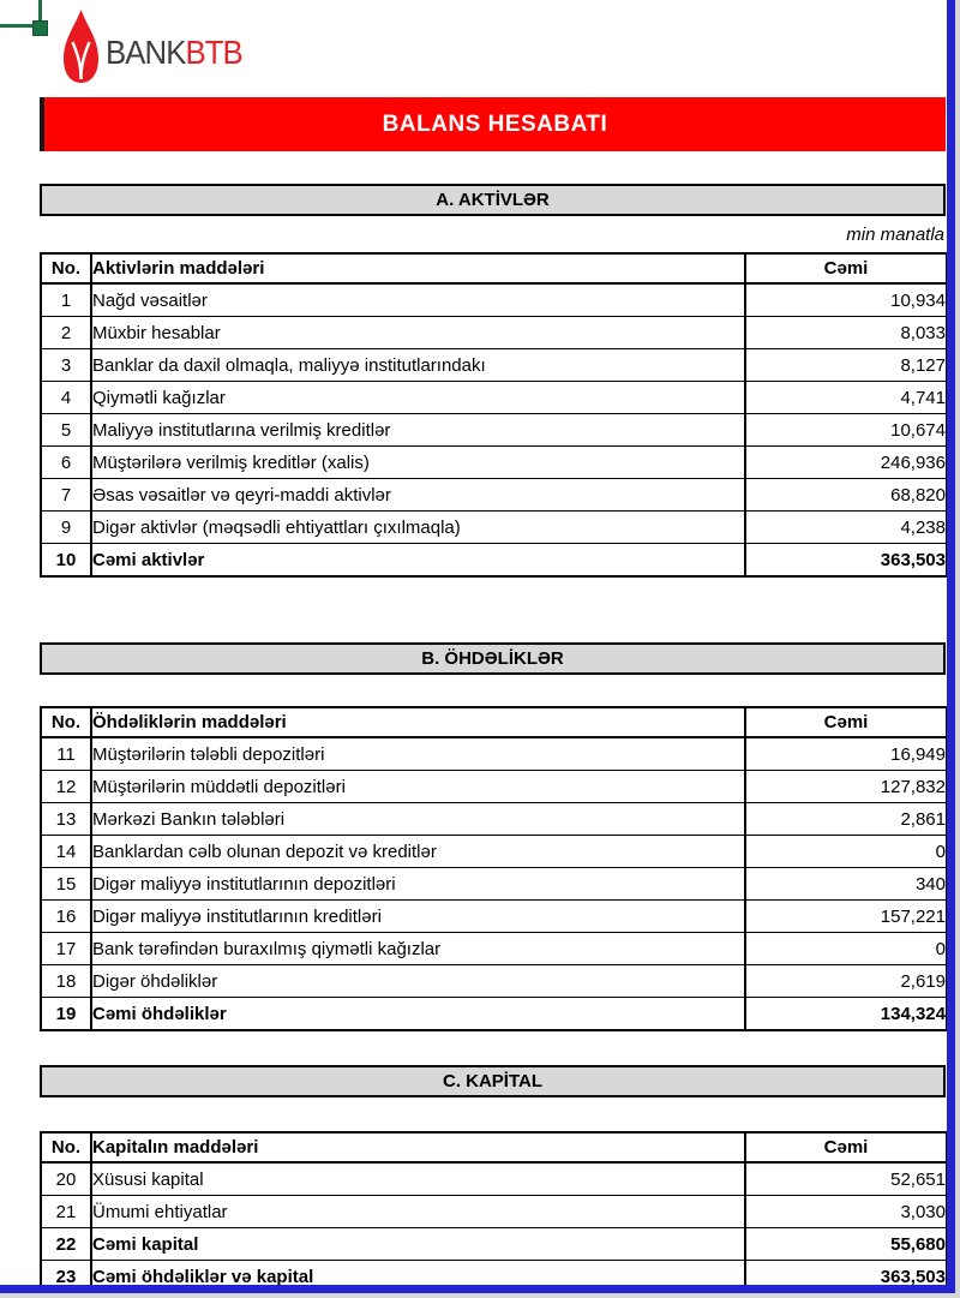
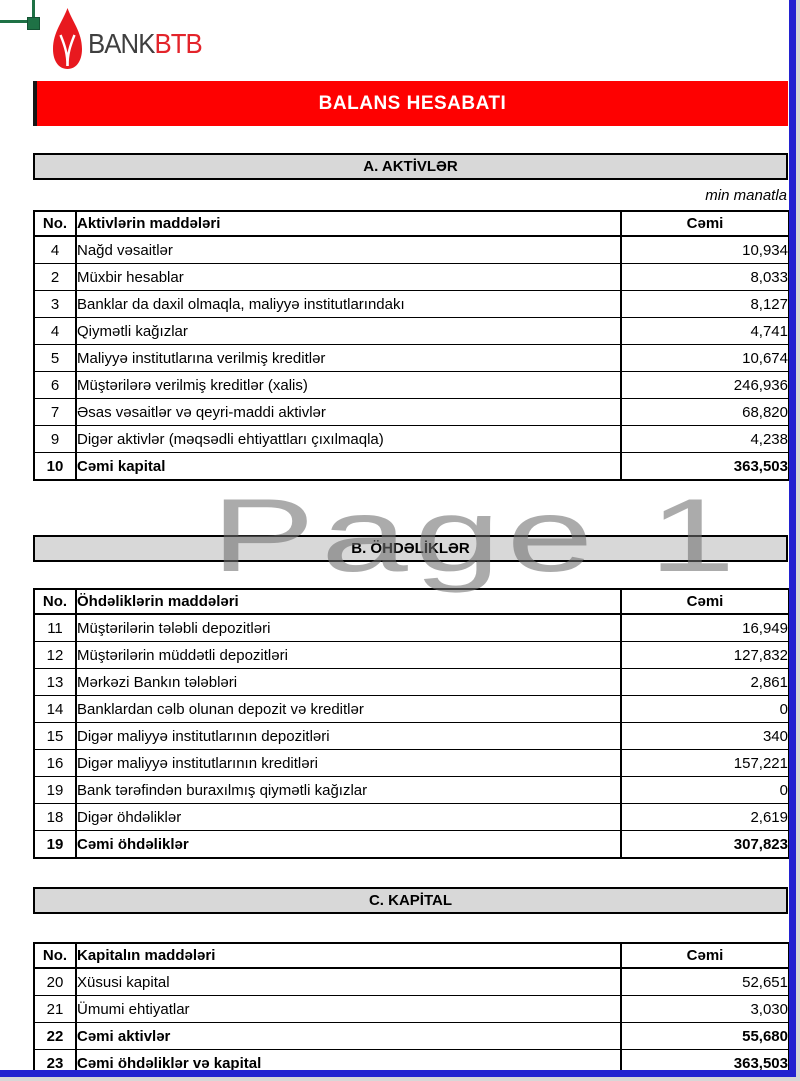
  BANKBTB
  BALANS HESABATI
  A. AKTİVLƏR
  min manatla
  No.	Aktivlərin maddələri	Cəmi
- 1	Nağd vəsaitlər	10,934
+ 4	Nağd vəsaitlər	10,934
  2	Müxbir hesablar	8,033
  3	Banklar da daxil olmaqla, maliyyə institutlarındakı	8,127
  4	Qiymətli kağızlar	4,741
  5	Maliyyə institutlarına verilmiş kreditlər	10,674
  6	Müştərilərə verilmiş kreditlər (xalis)	246,936
  7	Əsas vəsaitlər və qeyri-maddi aktivlər	68,820
  9	Digər aktivlər (məqsədli ehtiyattları çıxılmaqla)	4,238
- 10	Cəmi aktivlər	363,503
+ 10	Cəmi kapital	363,503
  B. ÖHDƏLİKLƏR
  No.	Öhdəliklərin maddələri	Cəmi
  11	Müştərilərin tələbli depozitləri	16,949
  12	Müştərilərin müddətli depozitləri	127,832
  13	Mərkəzi Bankın tələbləri	2,861
  14	Banklardan cəlb olunan depozit və kreditlər	0
  15	Digər maliyyə institutlarının depozitləri	340
  16	Digər maliyyə institutlarının kreditləri	157,221
- 17	Bank tərəfindən buraxılmış qiymətli kağızlar	0
+ 19	Bank tərəfindən buraxılmış qiymətli kağızlar	0
  18	Digər öhdəliklər	2,619
- 19	Cəmi öhdəliklər	134,324
+ 19	Cəmi öhdəliklər	307,823
  C. KAPİTAL
  No.	Kapitalın maddələri	Cəmi
  20	Xüsusi kapital	52,651
  21	Ümumi ehtiyatlar	3,030
- 22	Cəmi kapital	55,680
+ 22	Cəmi aktivlər	55,680
  23	Cəmi öhdəliklər və kapital	363,503
+ Page 1
